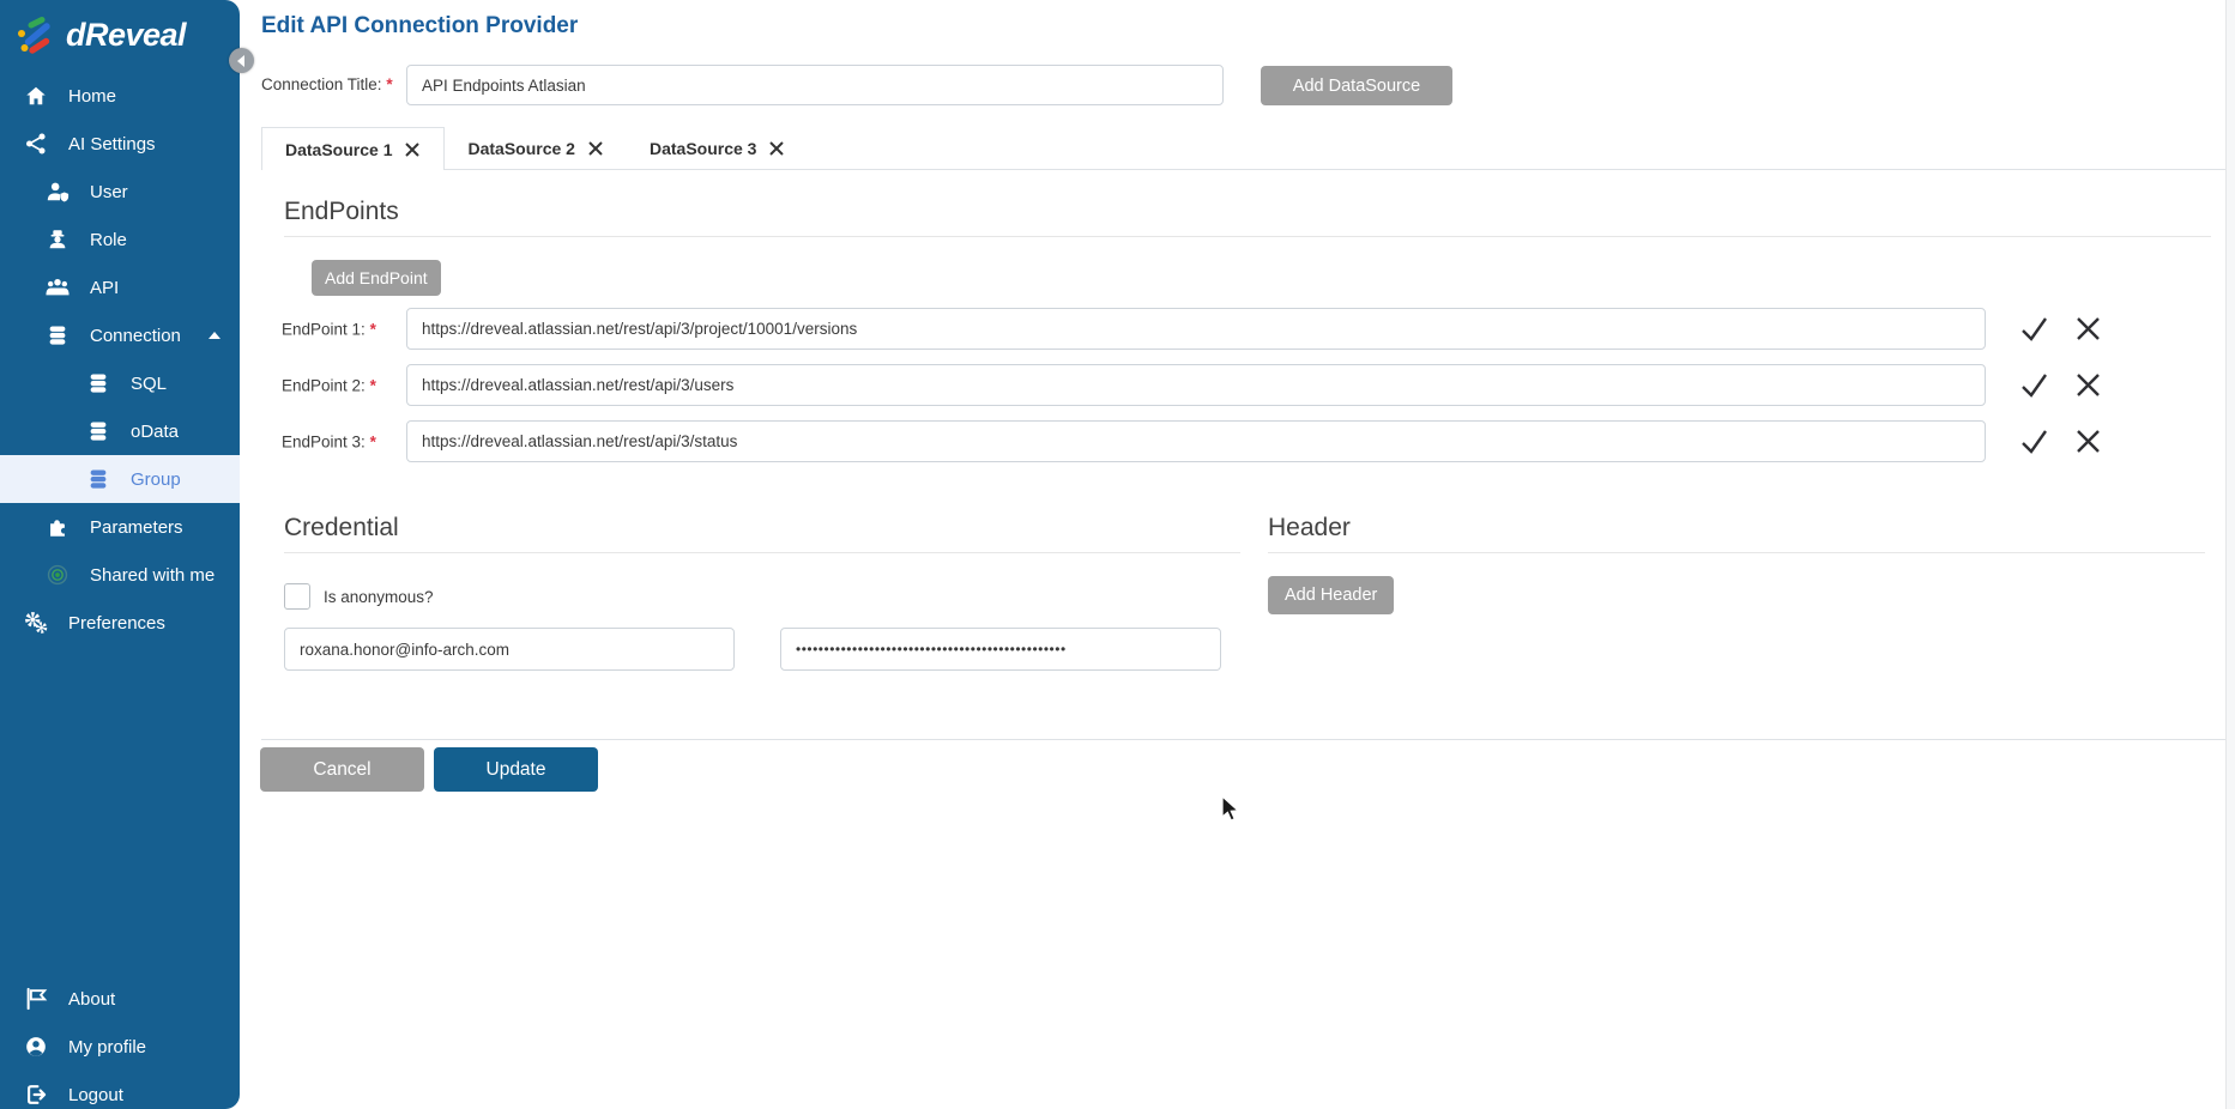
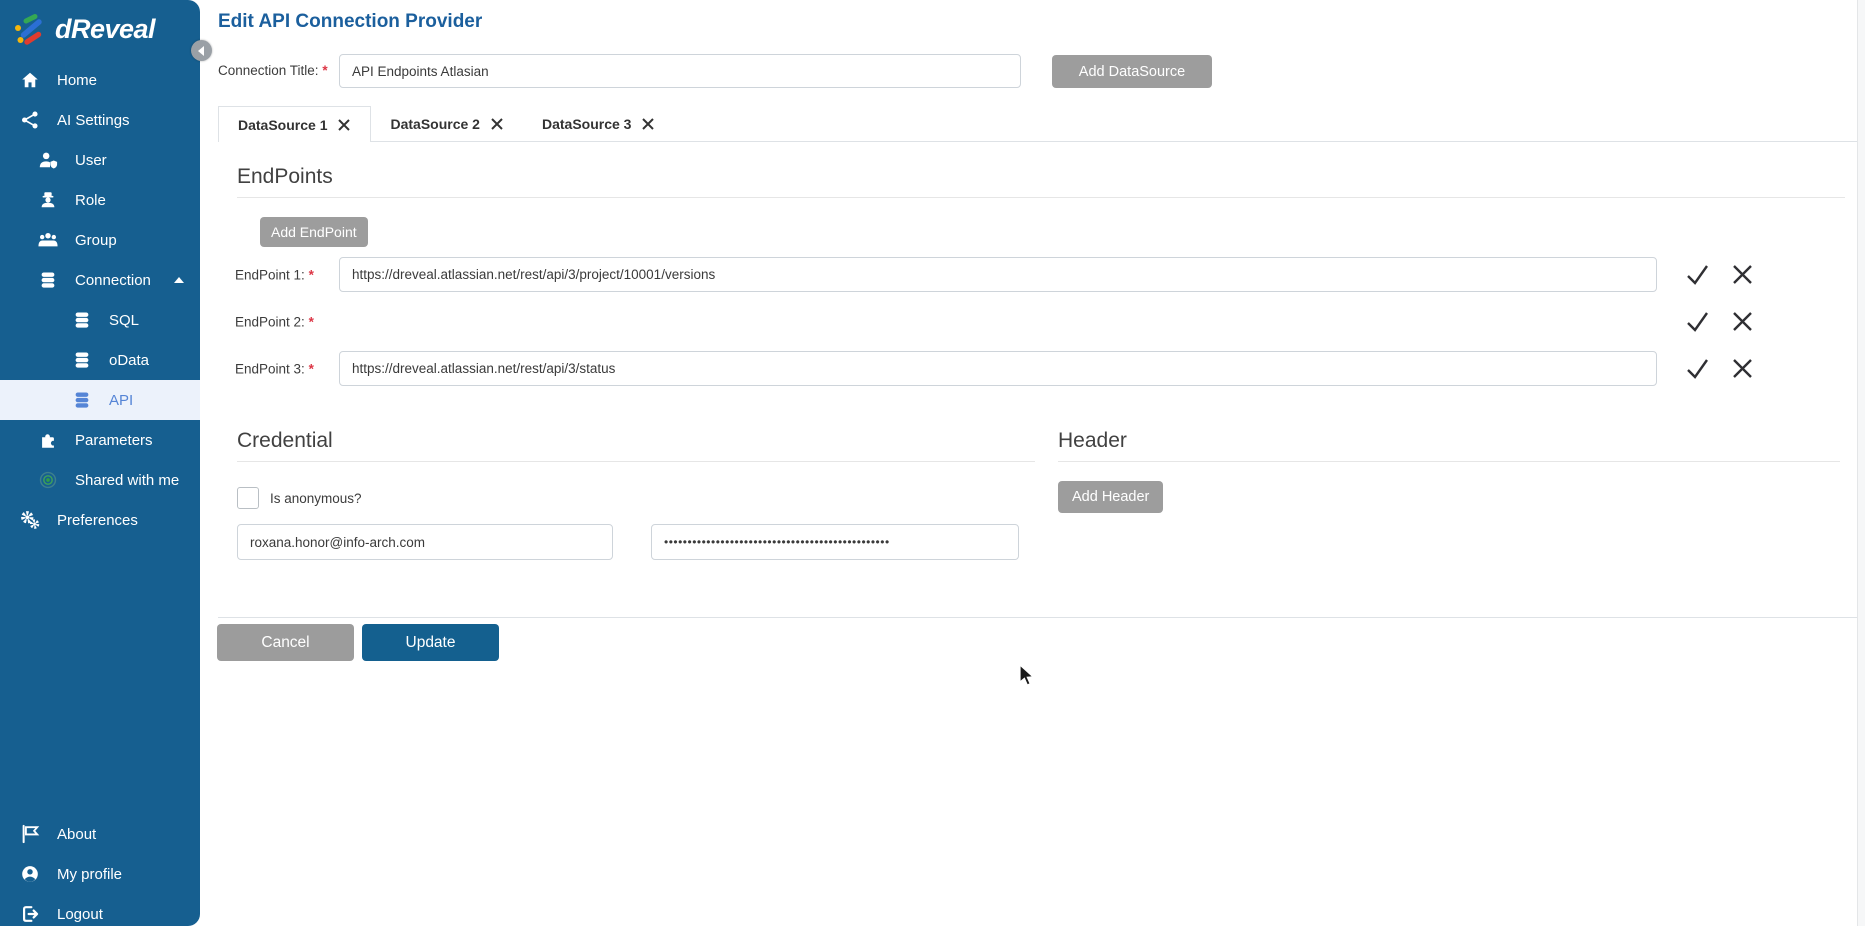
  dReveal
  Home
  AI Settings
  User
  Role
- API
+ Group
  Connection
  SQL
  oData
- Group
+ API
  Parameters
  Shared with me
  Preferences
  About
  My profile
  Logout
  Edit API Connection Provider
  Connection Title: *
  API Endpoints Atlasian
  Add DataSource
  DataSource 1
  DataSource 2
  DataSource 3
  EndPoints
  Add EndPoint
  EndPoint 1: *
  https://dreveal.atlassian.net/rest/api/3/project/10001/versions
  EndPoint 2: *
- https://dreveal.atlassian.net/rest/api/3/users
  EndPoint 3: *
  https://dreveal.atlassian.net/rest/api/3/status
  Credential
  Is anonymous?
  roxana.honor@info-arch.com
  ••••••••••••••••••••••••••••••••••••••••••••••••
  Header
  Add Header
  Cancel
  Update
